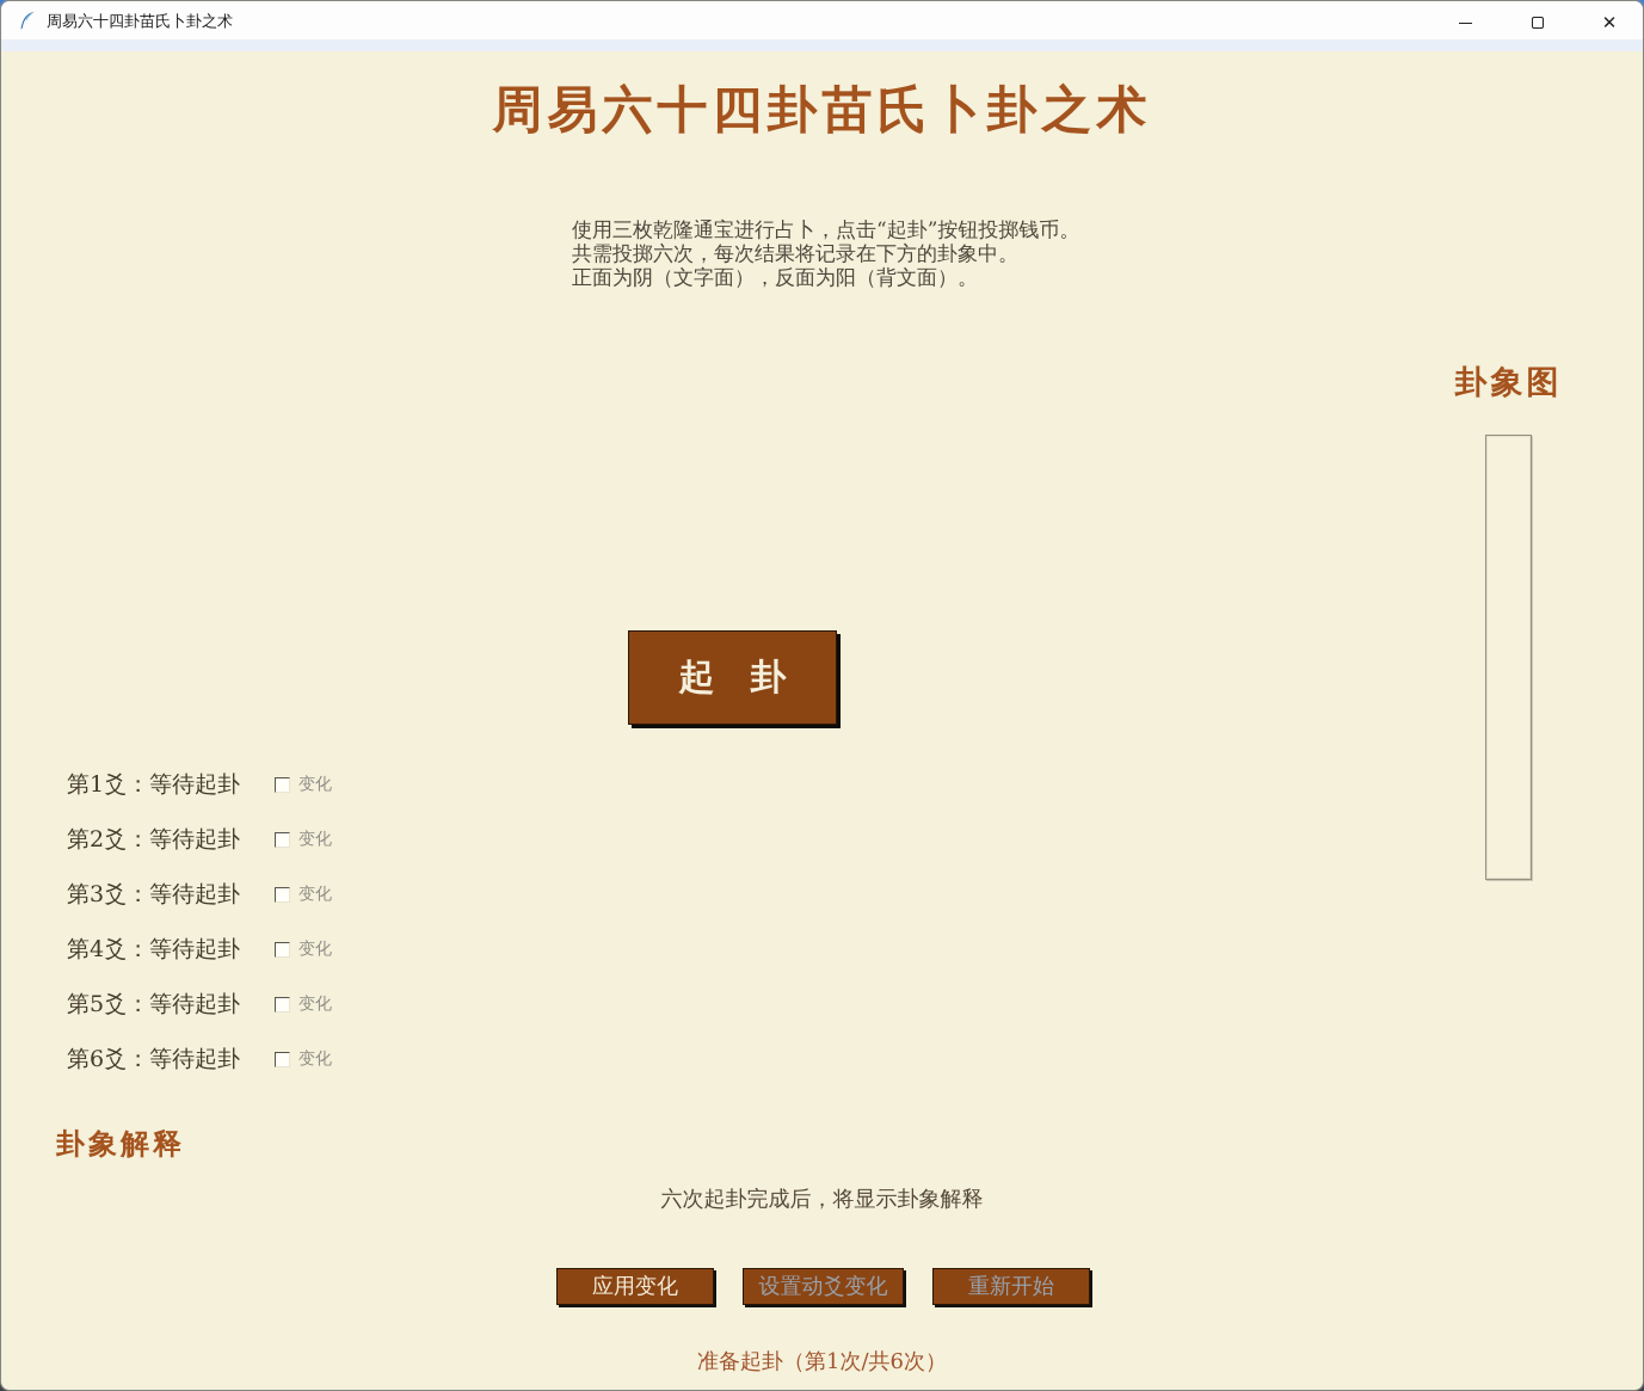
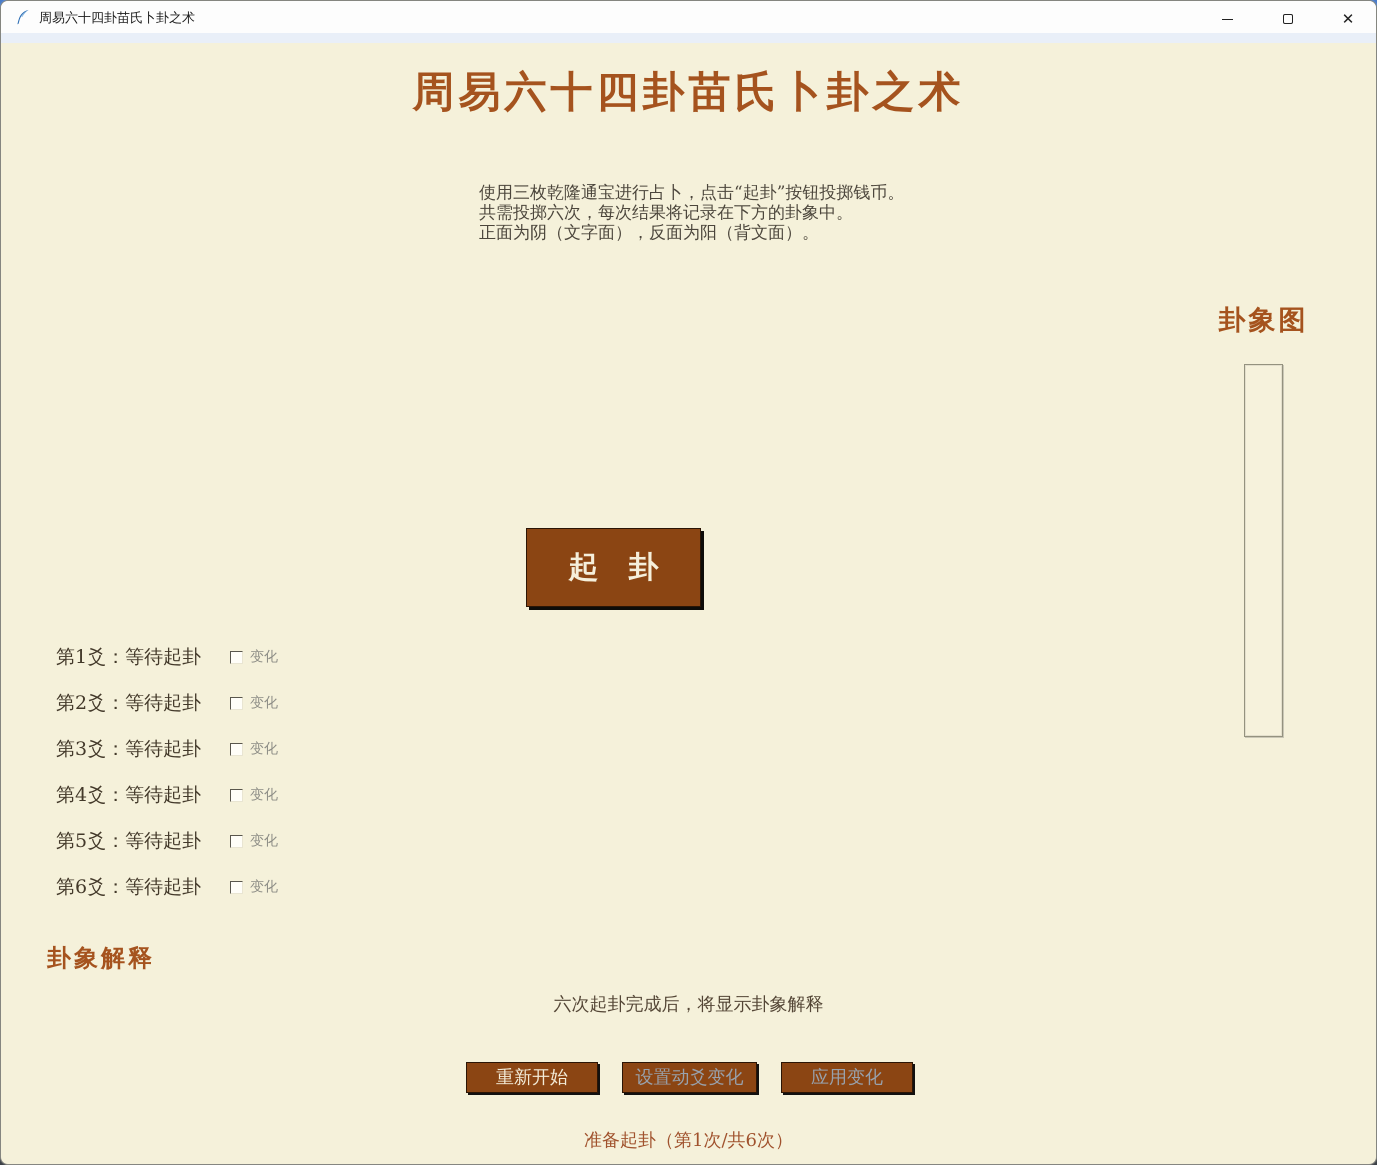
  周易六十四卦苗氏卜卦之术
  ✕
  周易六十四卦苗氏卜卦之术
  使用三枚乾隆通宝进行占卜，点击“起卦”按钮投掷钱币。
  共需投掷六次，每次结果将记录在下方的卦象中。
  正面为阴（文字面），反面为阳（背文面）。
  卦象图
  起 卦
  第1爻：等待起卦
  变化
  第2爻：等待起卦
  变化
  第3爻：等待起卦
  变化
  第4爻：等待起卦
  变化
  第5爻：等待起卦
  变化
  第6爻：等待起卦
  变化
  卦象解释
  六次起卦完成后，将显示卦象解释
- 应用变化
+ 重新开始
  设置动爻变化
- 重新开始
+ 应用变化
  准备起卦（第1次/共6次）
